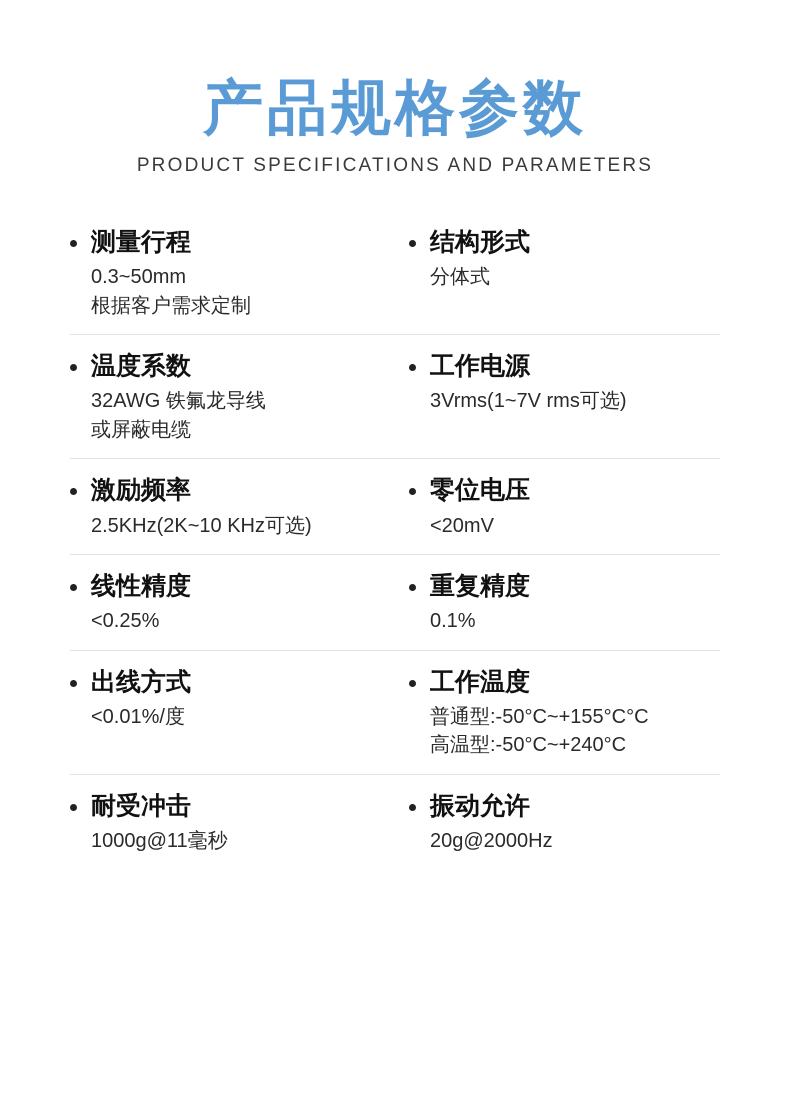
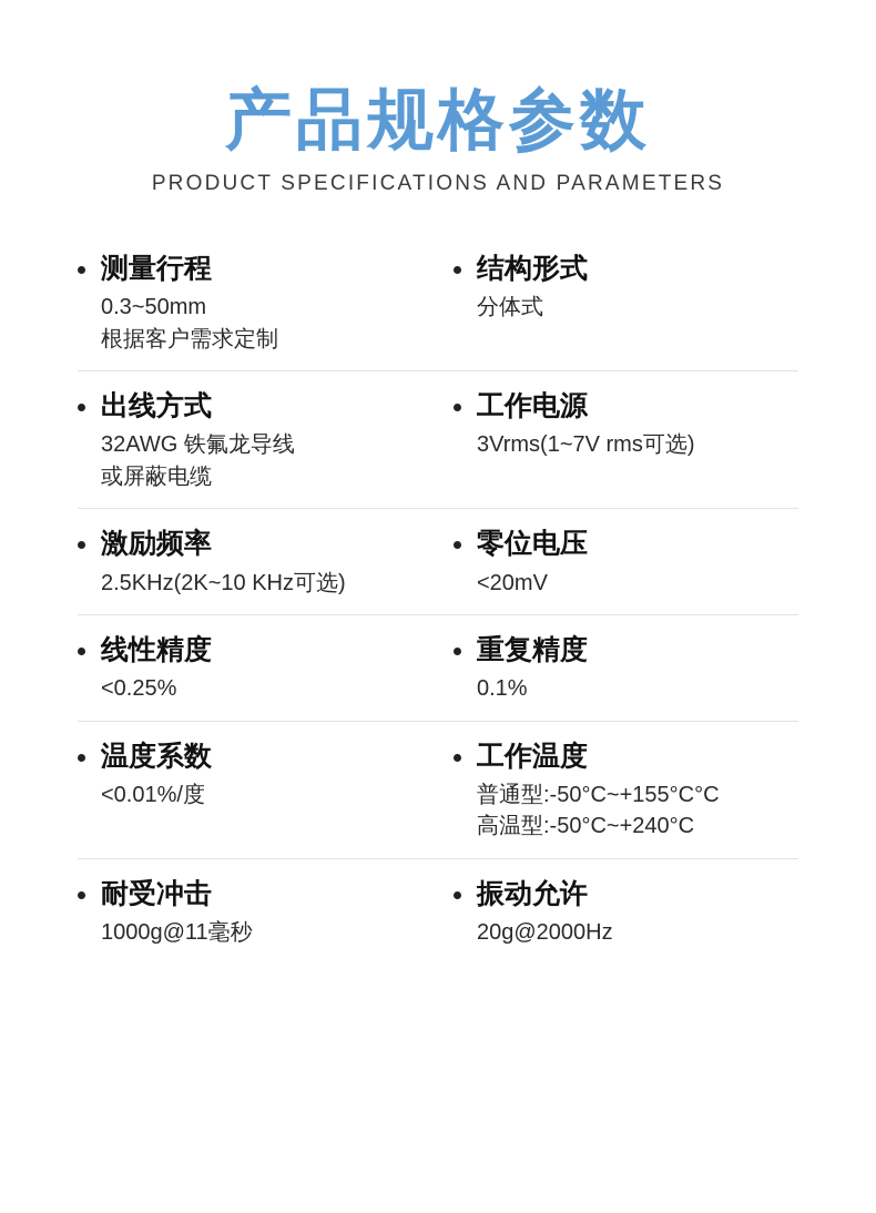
  产品规格参数
  PRODUCT SPECIFICATIONS AND PARAMETERS
  测量行程
  0.3~50mm
  根据客户需求定制
  结构形式
  分体式
- 温度系数
+ 出线方式
  32AWG 铁氟龙导线
  或屏蔽电缆
  工作电源
  3Vrms(1~7V rms可选)
  激励频率
  2.5KHz(2K~10 KHz可选)
  零位电压
  <20mV
  线性精度
  <0.25%
  重复精度
  0.1%
- 出线方式
+ 温度系数
  <0.01%/度
  工作温度
  普通型:-50°C~+155°C°C
  高温型:-50°C~+240°C
  耐受冲击
  1000g@11毫秒
  振动允许
  20g@2000Hz
